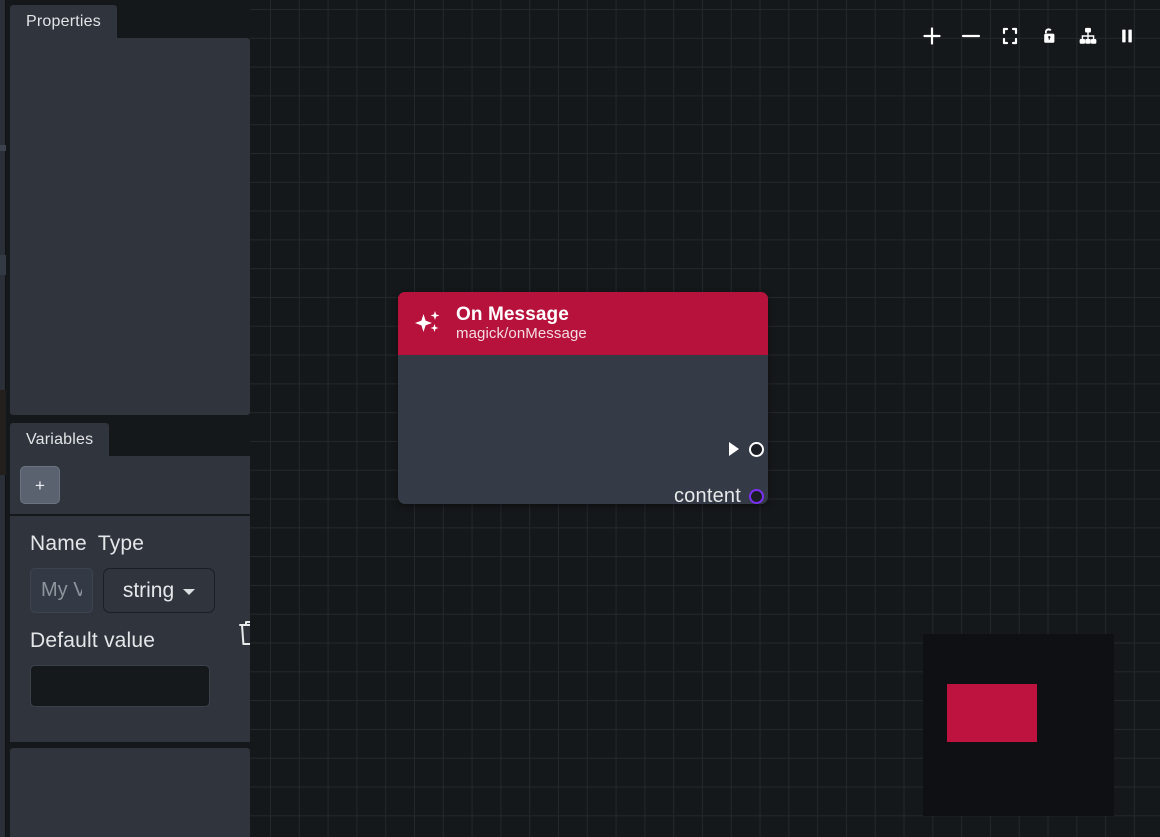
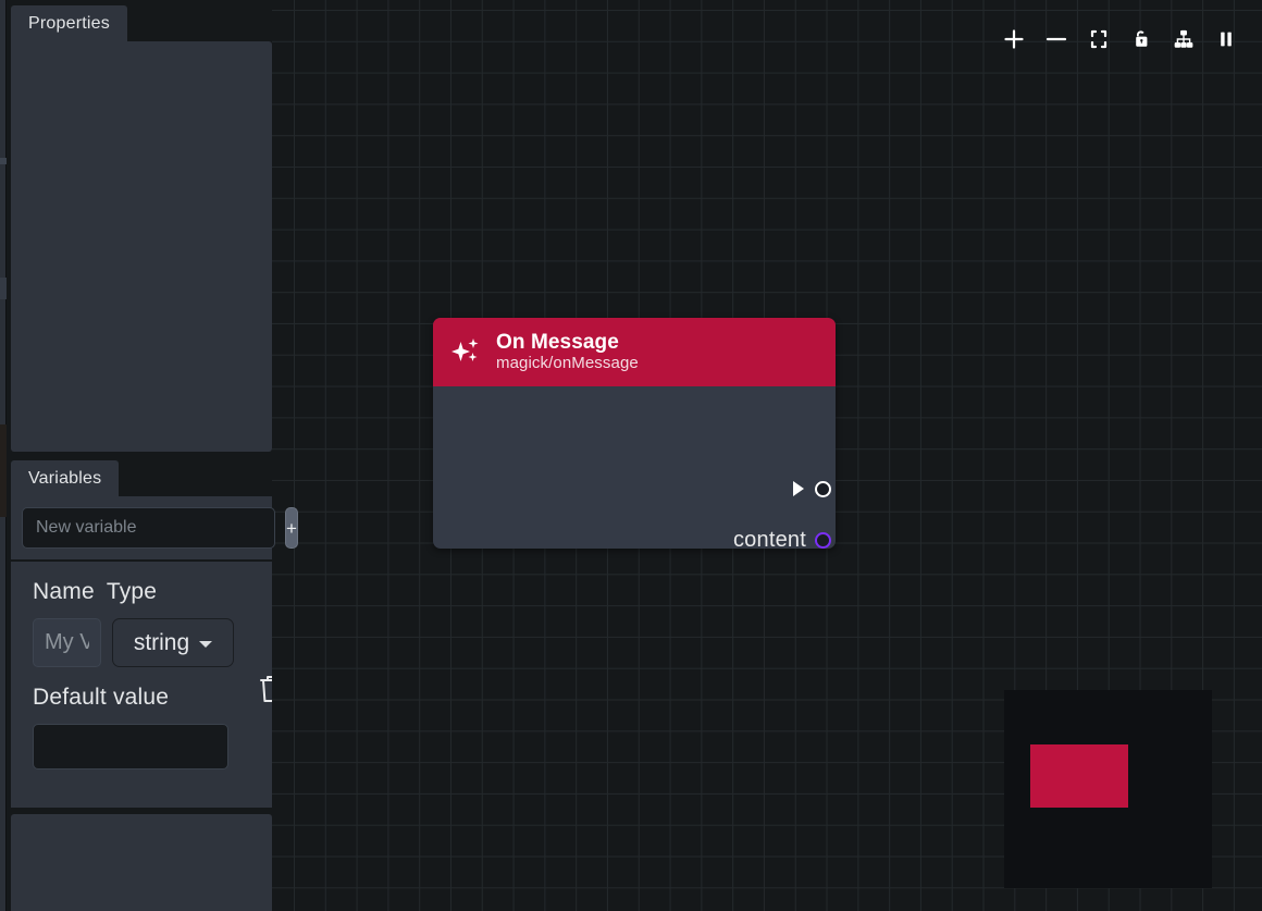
  On Message
  magick/onMessage
  content
  Properties
  Variables
+ New variable
  +
  Name
  Type
  string
  Default value
